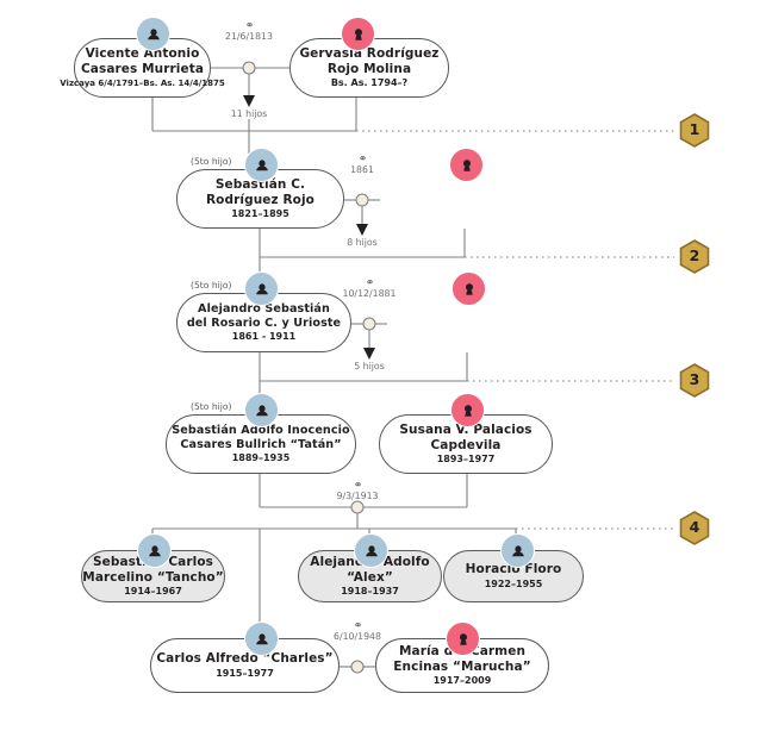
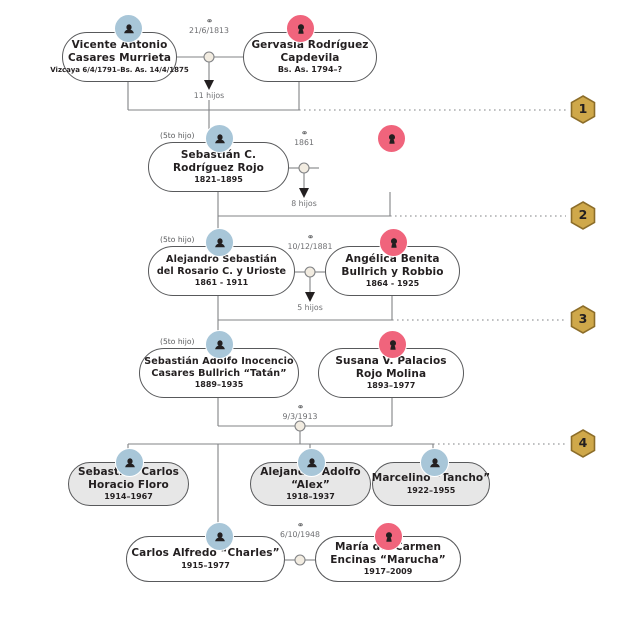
  Vicente Antonio
  Casares Murrieta
  Vizcaya 6/4/1791–Bs. As. 14/4/1875
  Gervasia Rodríguez
- Rojo Molina
+ Capdevila
  Bs. As. 1794–?
  ⚭
  21/6/1813
  11 hijos
  Sebastián C.
  Rodríguez Rojo
  1821–1895
  (5to hijo)
  ⚭
  1861
  8 hijos
  Alejandro Sebastián
  del Rosario C. y Urioste
  1861 - 1911
  (5to hijo)
+ Angélica Benita
+ Bullrich y Robbio
+ 1864 - 1925
  ⚭
  10/12/1881
  5 hijos
  Sebastián Adolfo Inocencio
  Casares Bullrich “Tatán”
  1889–1935
  (5to hijo)
  Susana V. Palacios
- Capdevila
+ Rojo Molina
  1893–1977
  ⚭
  9/3/1913
  Sebast Carlos
- Marcelino “Tancho”
+ Horacio Floro
  1914–1967
  Alejan Adolfo
  “Alex”
  1918–1937
- Horacio Floro
+ Marcelino “Tancho”
  1922–1955
  Carlos Alfredo “Charles”
  1915–1977
  María d Carmen
  Encinas “Marucha”
  1917–2009
  ⚭
  6/10/1948
  1
  2
  3
  4
